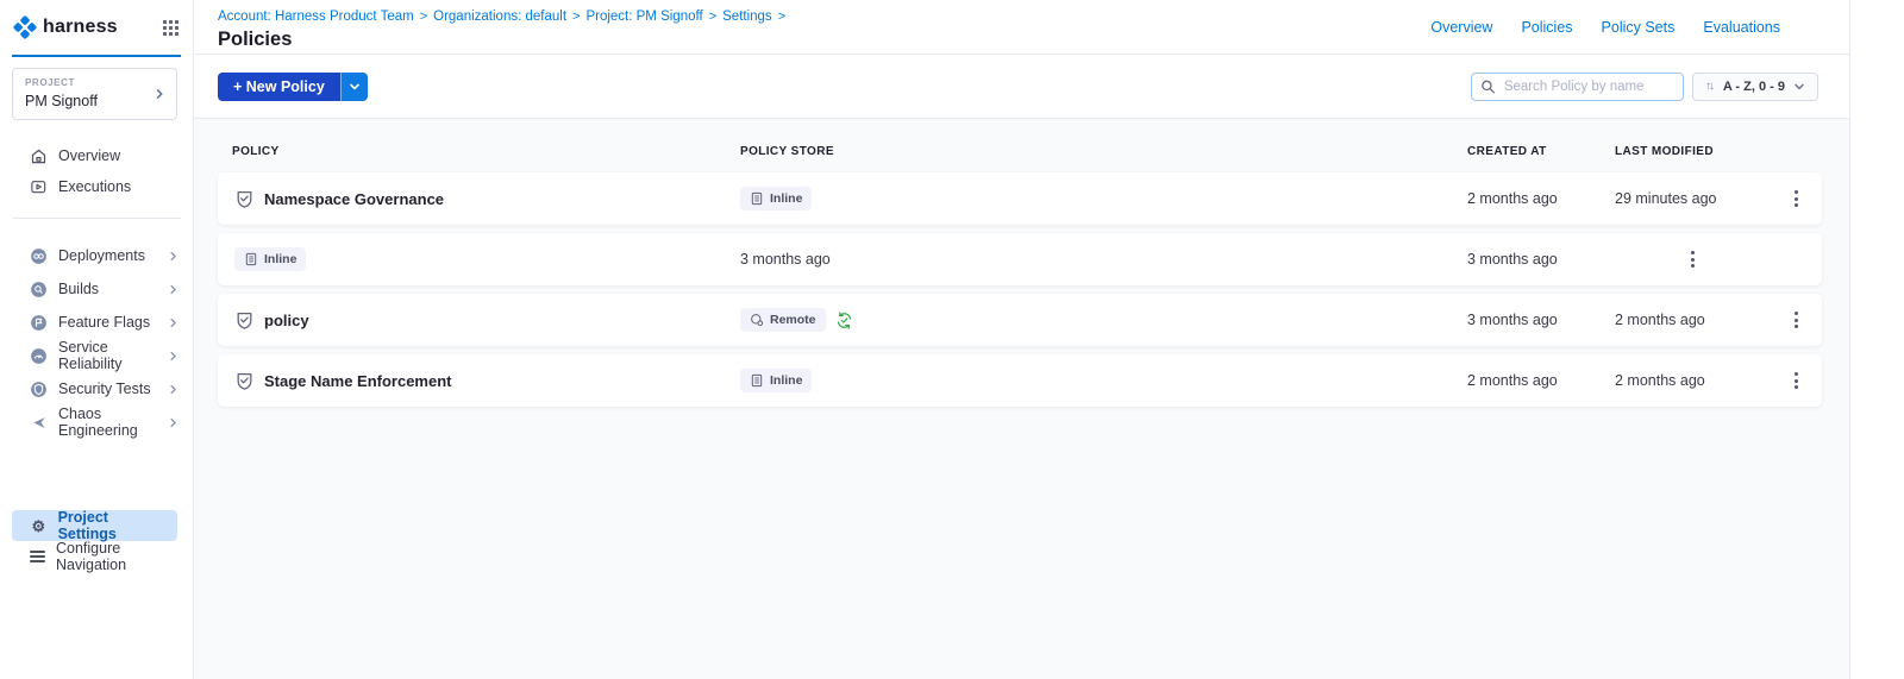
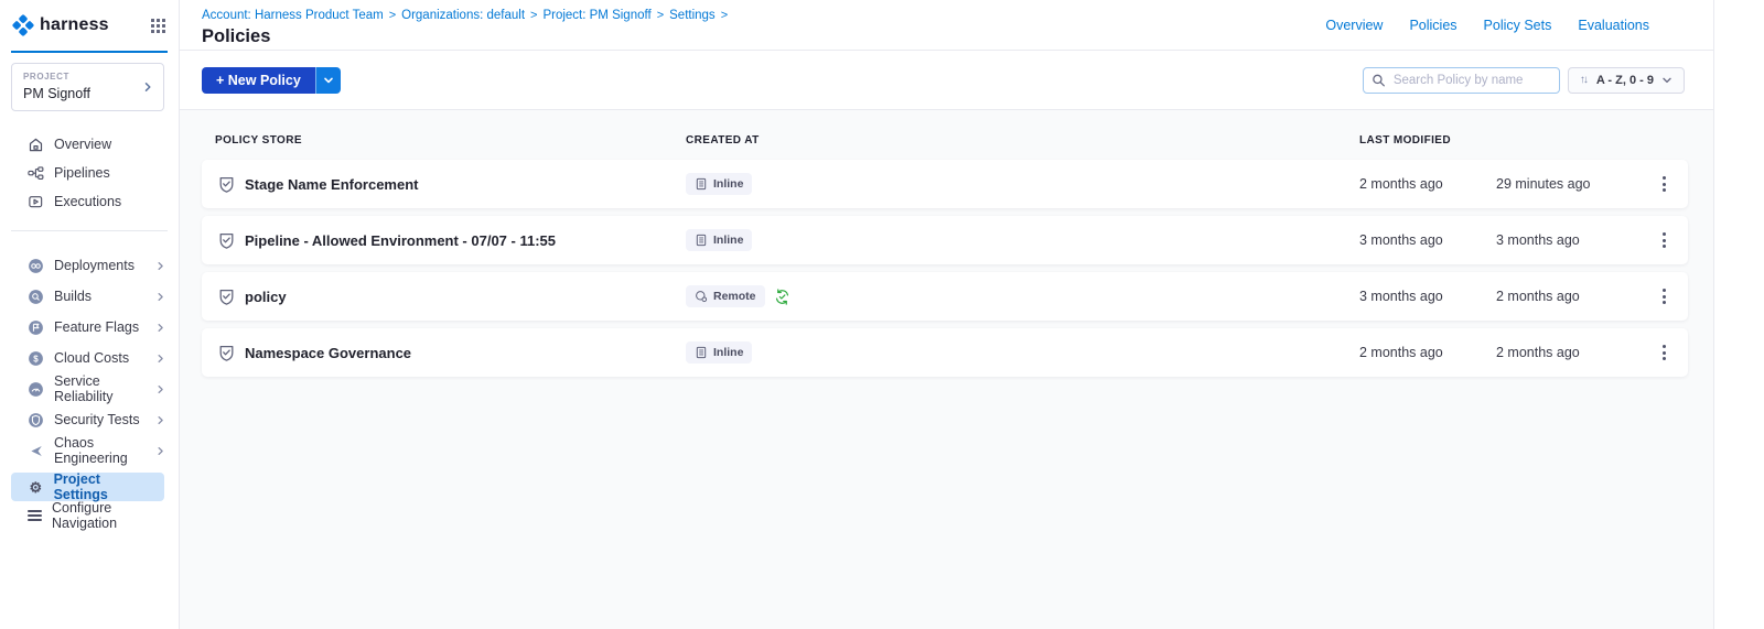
  harness
  PROJECT
  PM Signoff
  Overview
+ Pipelines
  Executions
  Deployments
  Builds
  Feature Flags
+ $
+ Cloud Costs
  Service Reliability
  Security Tests
  Chaos Engineering
  ⚙
  Project Settings
  Configure Navigation
  Account: Harness Product Team > Organizations: default > Project: PM Signoff > Settings >
  Policies
  Overview
  Policies
  Policy Sets
  Evaluations
  + New Policy
  Search Policy by name
  ↑↓
  A - Z, 0 - 9
- POLICY
  POLICY STORE
  CREATED AT
  LAST MODIFIED
- Namespace Governance
+ Stage Name Enforcement
  Inline
  2 months ago
  29 minutes ago
+ Pipeline - Allowed Environment - 07/07 - 11:55
  Inline
  3 months ago
  3 months ago
  policy
  Remote
  3 months ago
  2 months ago
- Stage Name Enforcement
+ Namespace Governance
  Inline
  2 months ago
  2 months ago
